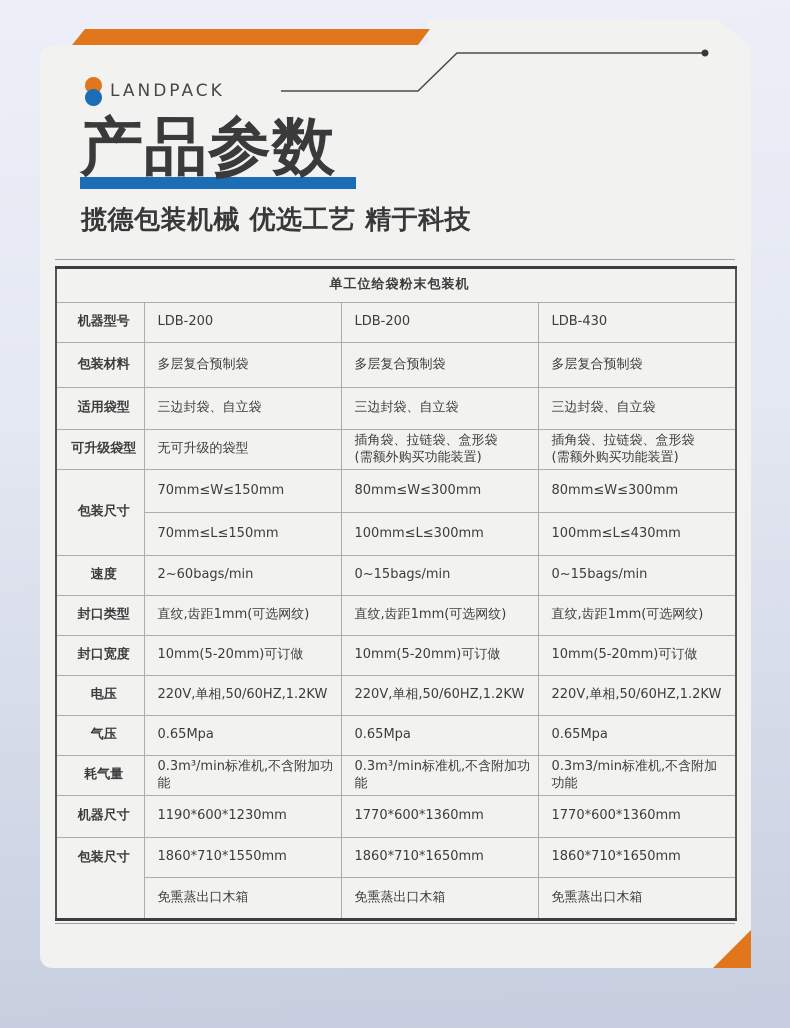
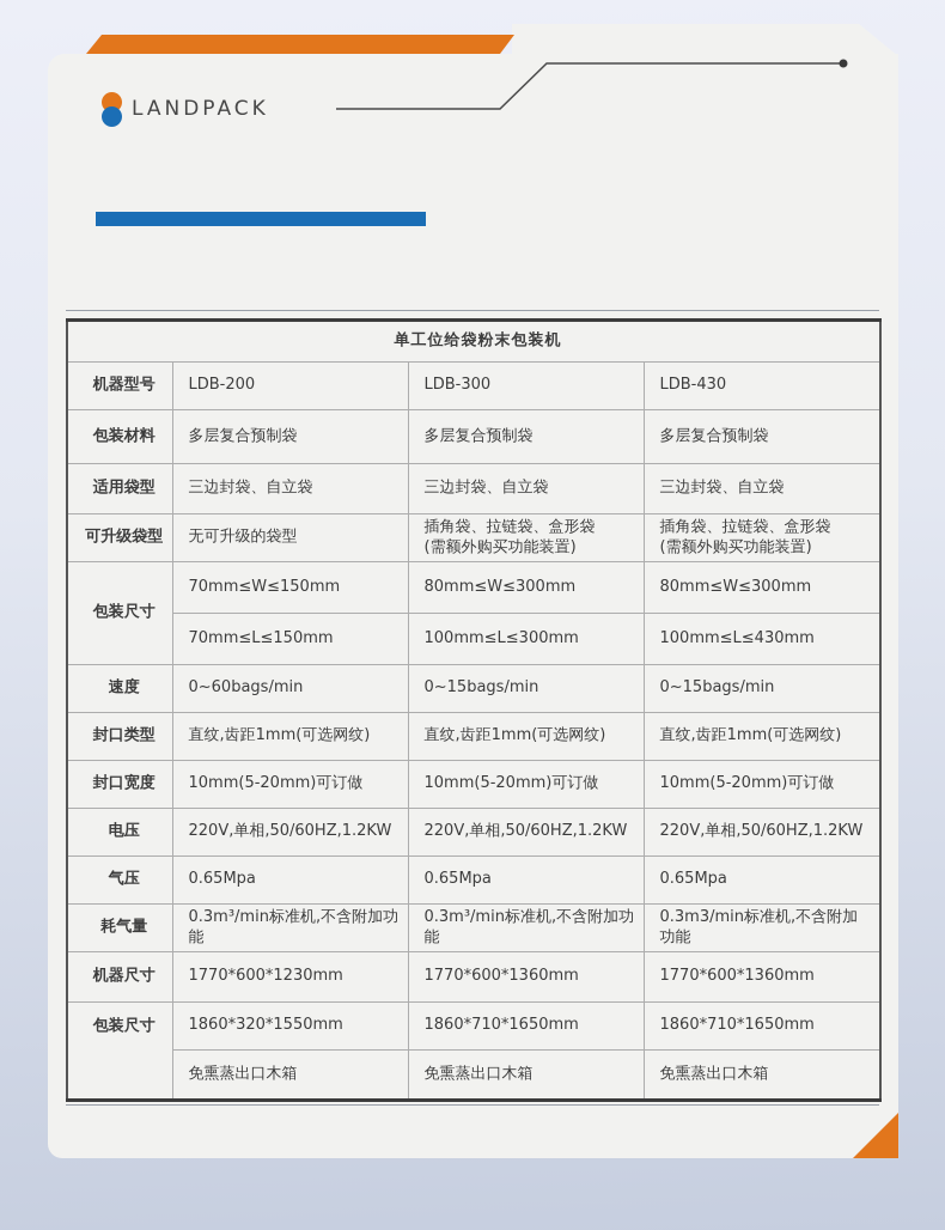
  LANDPACK
- 产品参数
- 揽德包装机械 优选工艺 精于科技
  单工位给袋粉末包装机
- 机器型号	LDB-200	LDB-200	LDB-430
+ 机器型号	LDB-200	LDB-300	LDB-430
  包装材料	多层复合预制袋	多层复合预制袋	多层复合预制袋
  适用袋型	三边封袋、自立袋	三边封袋、自立袋	三边封袋、自立袋
  可升级袋型	无可升级的袋型	插角袋、拉链袋、盒形袋 (需额外购买功能装置)	插角袋、拉链袋、盒形袋 (需额外购买功能装置)
  包装尺寸	70mm≤W≤150mm	80mm≤W≤300mm	80mm≤W≤300mm
  70mm≤L≤150mm	100mm≤L≤300mm	100mm≤L≤430mm
- 速度	2~60bags/min	0~15bags/min	0~15bags/min
+ 速度	0~60bags/min	0~15bags/min	0~15bags/min
  封口类型	直纹,齿距1mm(可选网纹)	直纹,齿距1mm(可选网纹)	直纹,齿距1mm(可选网纹)
  封口宽度	10mm(5-20mm)可订做	10mm(5-20mm)可订做	10mm(5-20mm)可订做
  电压	220V,单相,50/60HZ,1.2KW	220V,单相,50/60HZ,1.2KW	220V,单相,50/60HZ,1.2KW
  气压	0.65Mpa	0.65Mpa	0.65Mpa
  耗气量	0.3m³/min标准机,不含附加功能	0.3m³/min标准机,不含附加功能	0.3m3/min标准机,不含附加功能
- 机器尺寸	1190*600*1230mm	1770*600*1360mm	1770*600*1360mm
+ 机器尺寸	1770*600*1230mm	1770*600*1360mm	1770*600*1360mm
- 包装尺寸	1860*710*1550mm	1860*710*1650mm	1860*710*1650mm
+ 包装尺寸	1860*320*1550mm	1860*710*1650mm	1860*710*1650mm
  免熏蒸出口木箱	免熏蒸出口木箱	免熏蒸出口木箱
